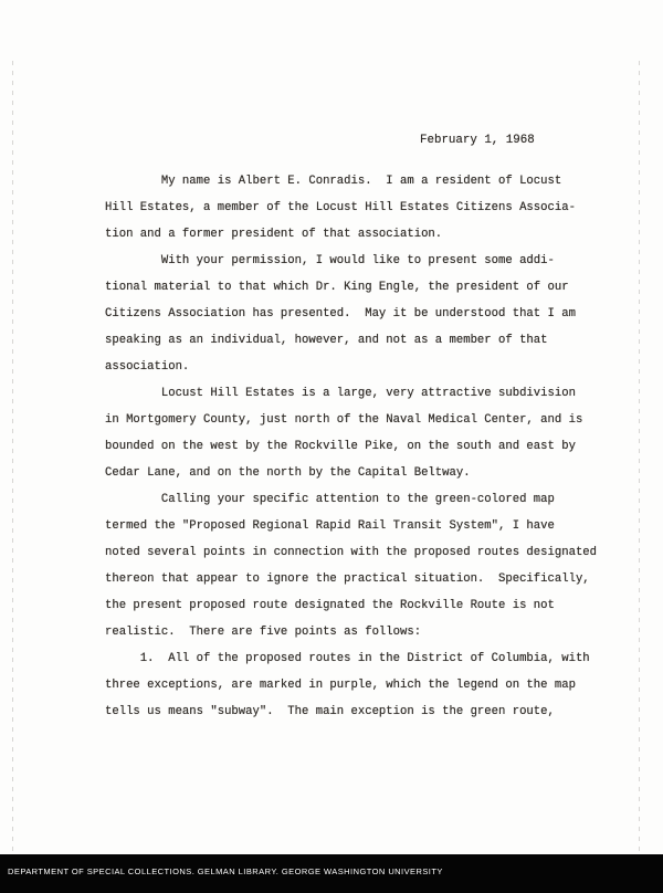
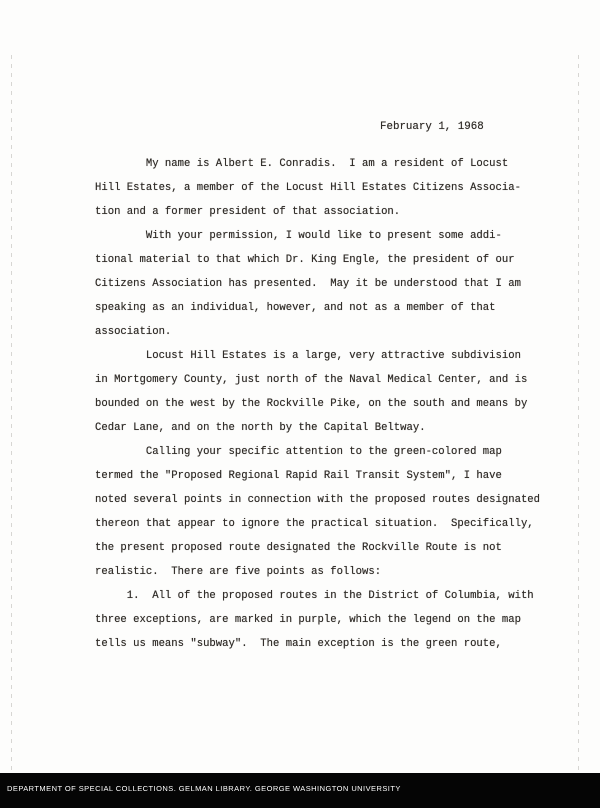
  February 1, 1968
  My name is Albert E. Conradis. I am a resident of Locust
  Hill Estates, a member of the Locust Hill Estates Citizens Associa-
  tion and a former president of that association.
  With your permission, I would like to present some addi-
  tional material to that which Dr. King Engle, the president of our
  Citizens Association has presented. May it be understood that I am
  speaking as an individual, however, and not as a member of that
  association.
  Locust Hill Estates is a large, very attractive subdivision
  in Mortgomery County, just north of the Naval Medical Center, and is
- bounded on the west by the Rockville Pike, on the south and east by
+ bounded on the west by the Rockville Pike, on the south and means by
  Cedar Lane, and on the north by the Capital Beltway.
  Calling your specific attention to the green-colored map
  termed the "Proposed Regional Rapid Rail Transit System", I have
  noted several points in connection with the proposed routes designated
  thereon that appear to ignore the practical situation. Specifically,
  the present proposed route designated the Rockville Route is not
  realistic. There are five points as follows:
  1. All of the proposed routes in the District of Columbia, with
  three exceptions, are marked in purple, which the legend on the map
  tells us means "subway". The main exception is the green route,
  DEPARTMENT OF SPECIAL COLLECTIONS. GELMAN LIBRARY. GEORGE WASHINGTON UNIVERSITY
